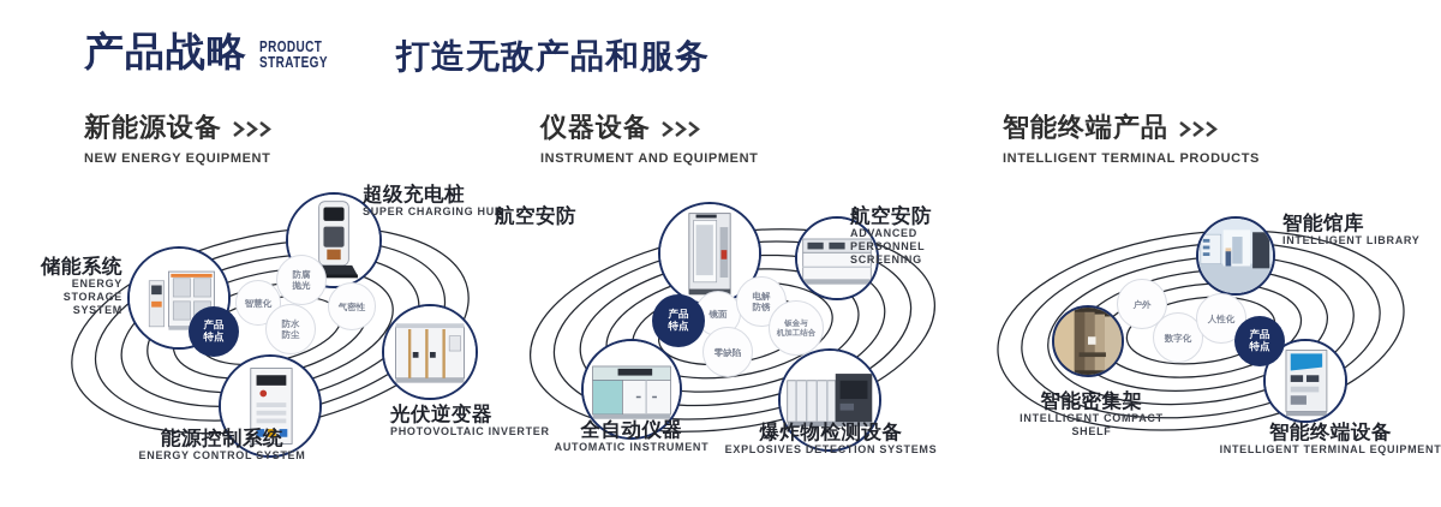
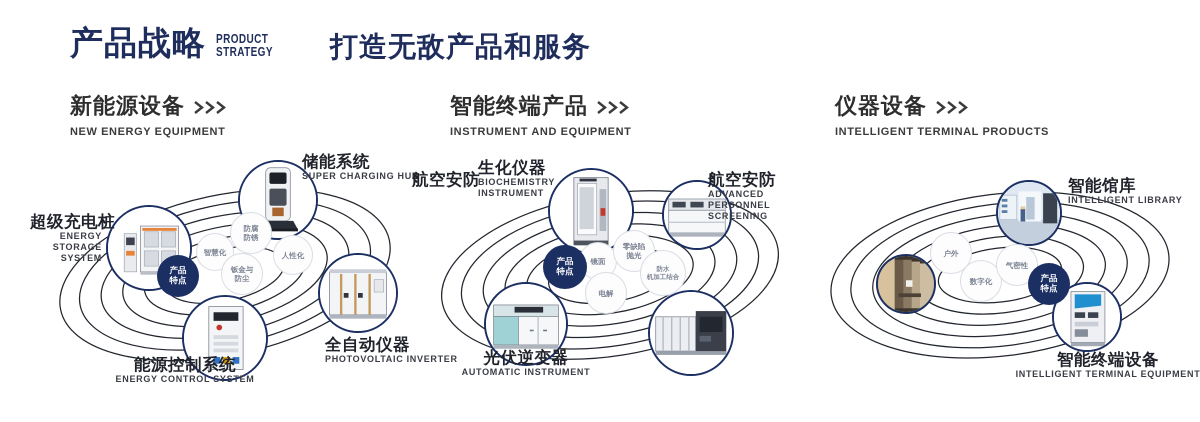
  产品战略
  PRODUCT
  STRATEGY
  打造无敌产品和服务
  新能源设备
  NEW ENERGY EQUIPMENT
- 仪器设备
+ 智能终端产品
  INSTRUMENT AND EQUIPMENT
- 智能终端产品
+ 仪器设备
  INTELLIGENT TERMINAL PRODUCTS
- 储能系统
+ 超级充电桩
  ENERGY STORAGE SYSTEM
- 超级充电桩
+ 储能系统
  SUPER CHARGING HUB
- 光伏逆变器
+ 全自动仪器
  PHOTOVOLTAIC INVERTER
  能源控制系统
  ENERGY CONTROL SYSTEM
  智慧化
  防腐
- 抛光
+ 防锈
- 防水
+ 钣金与
  防尘
- 气密性
+ 人性化
  产品
  特点
+ 生化仪器
+ BIOCHEMISTRY INSTRUMENT
  航空安防
  航空安防
  ADVANCED PERSONNEL SCREENING
- 爆炸物检测设备
- EXPLOSIVES DETECTION SYSTEMS
- 全自动仪器
+ 光伏逆变器
  AUTOMATIC INSTRUMENT
  镜面
- 电解
+ 零缺陷
- 防锈
+ 抛光
- 钣金与
+ 防水
  机加工结合
- 零缺陷
+ 电解
  产品
  特点
  智能馆库
  INTELLIGENT LIBRARY
  智能终端设备
  INTELLIGENT TERMINAL EQUIPMENT
- 智能密集架
- INTELLIGENT COMPACT SHELF
  户外
  数字化
- 人性化
+ 气密性
  产品
  特点
